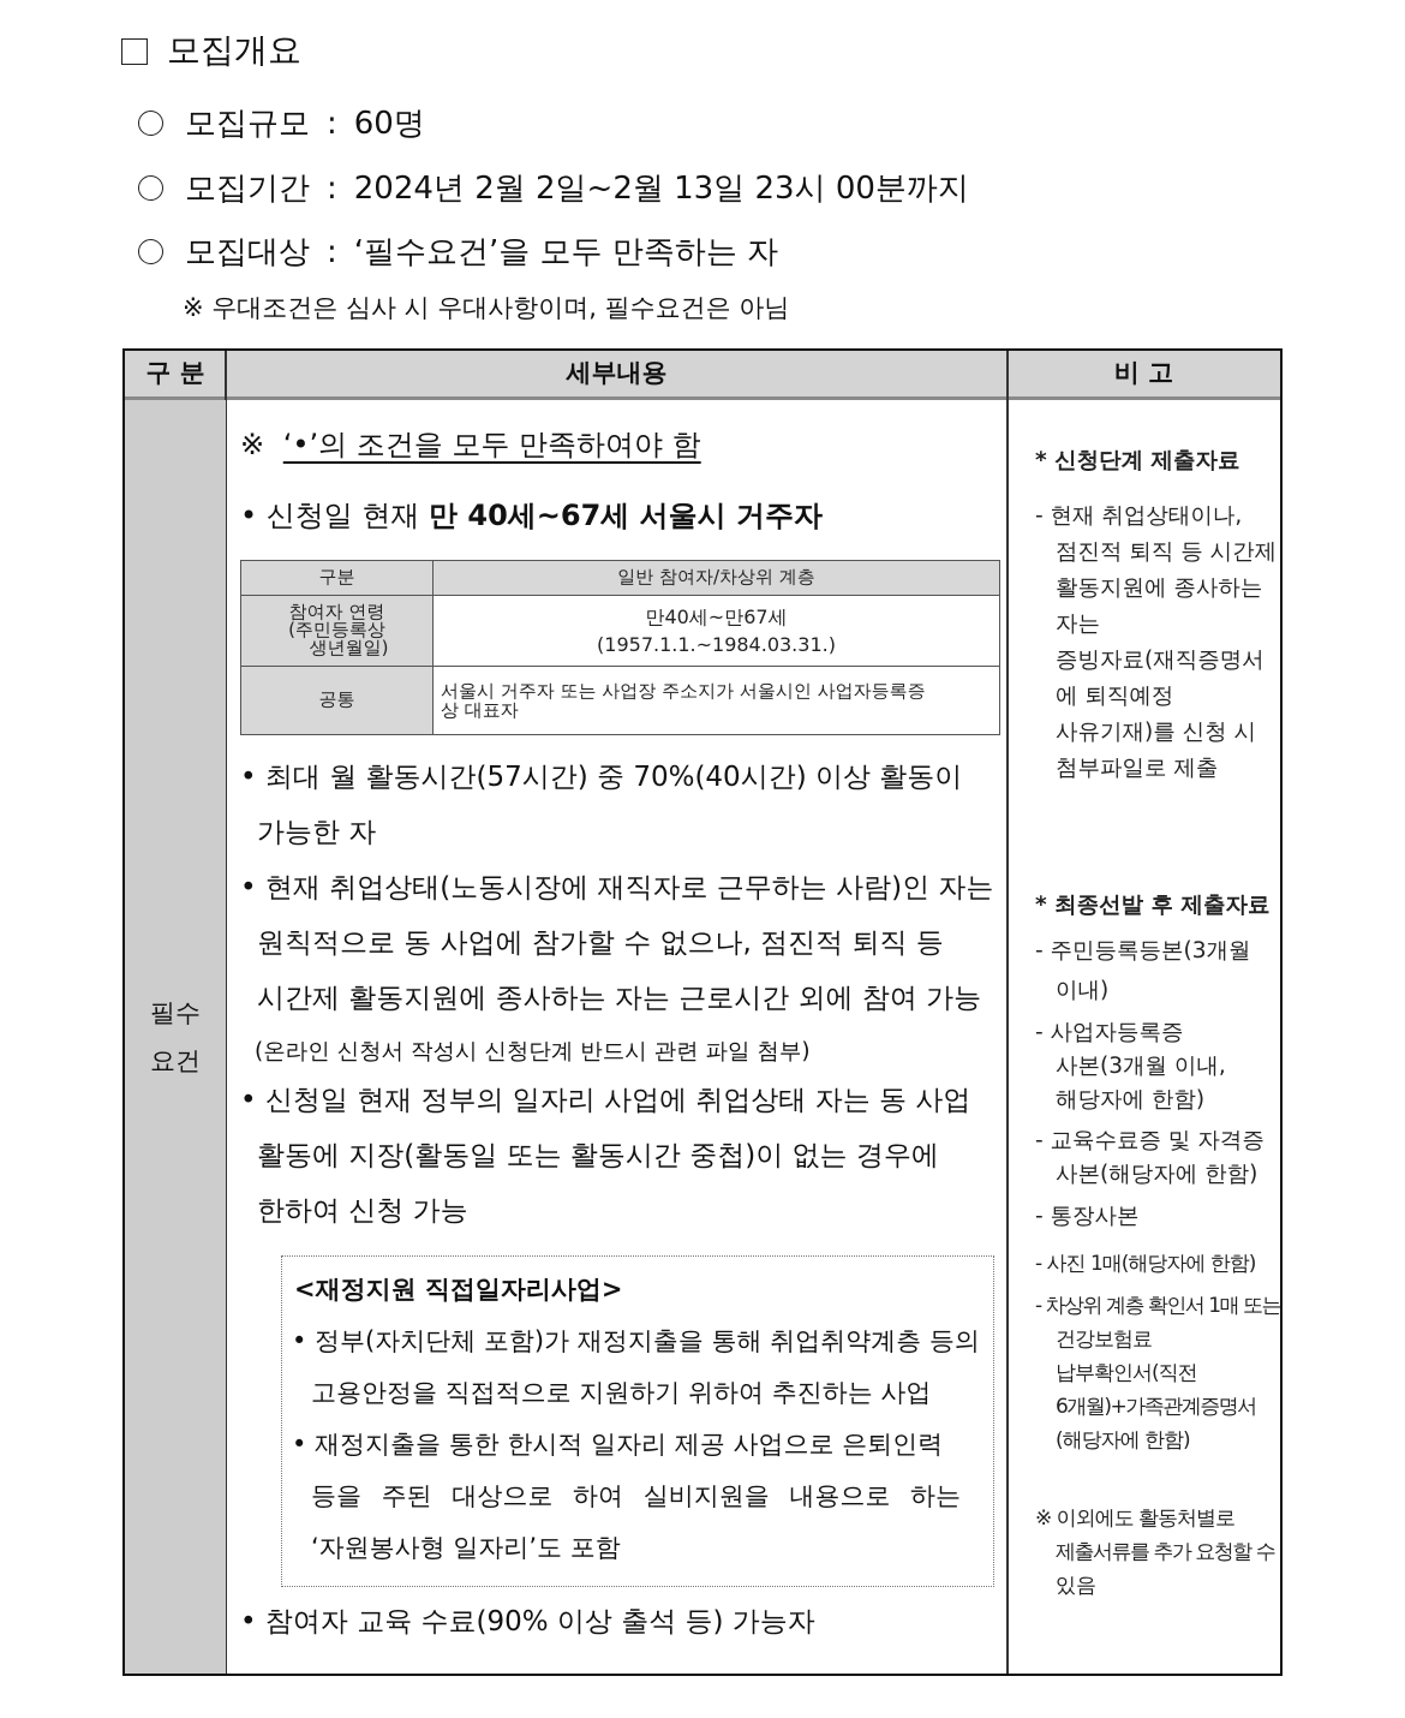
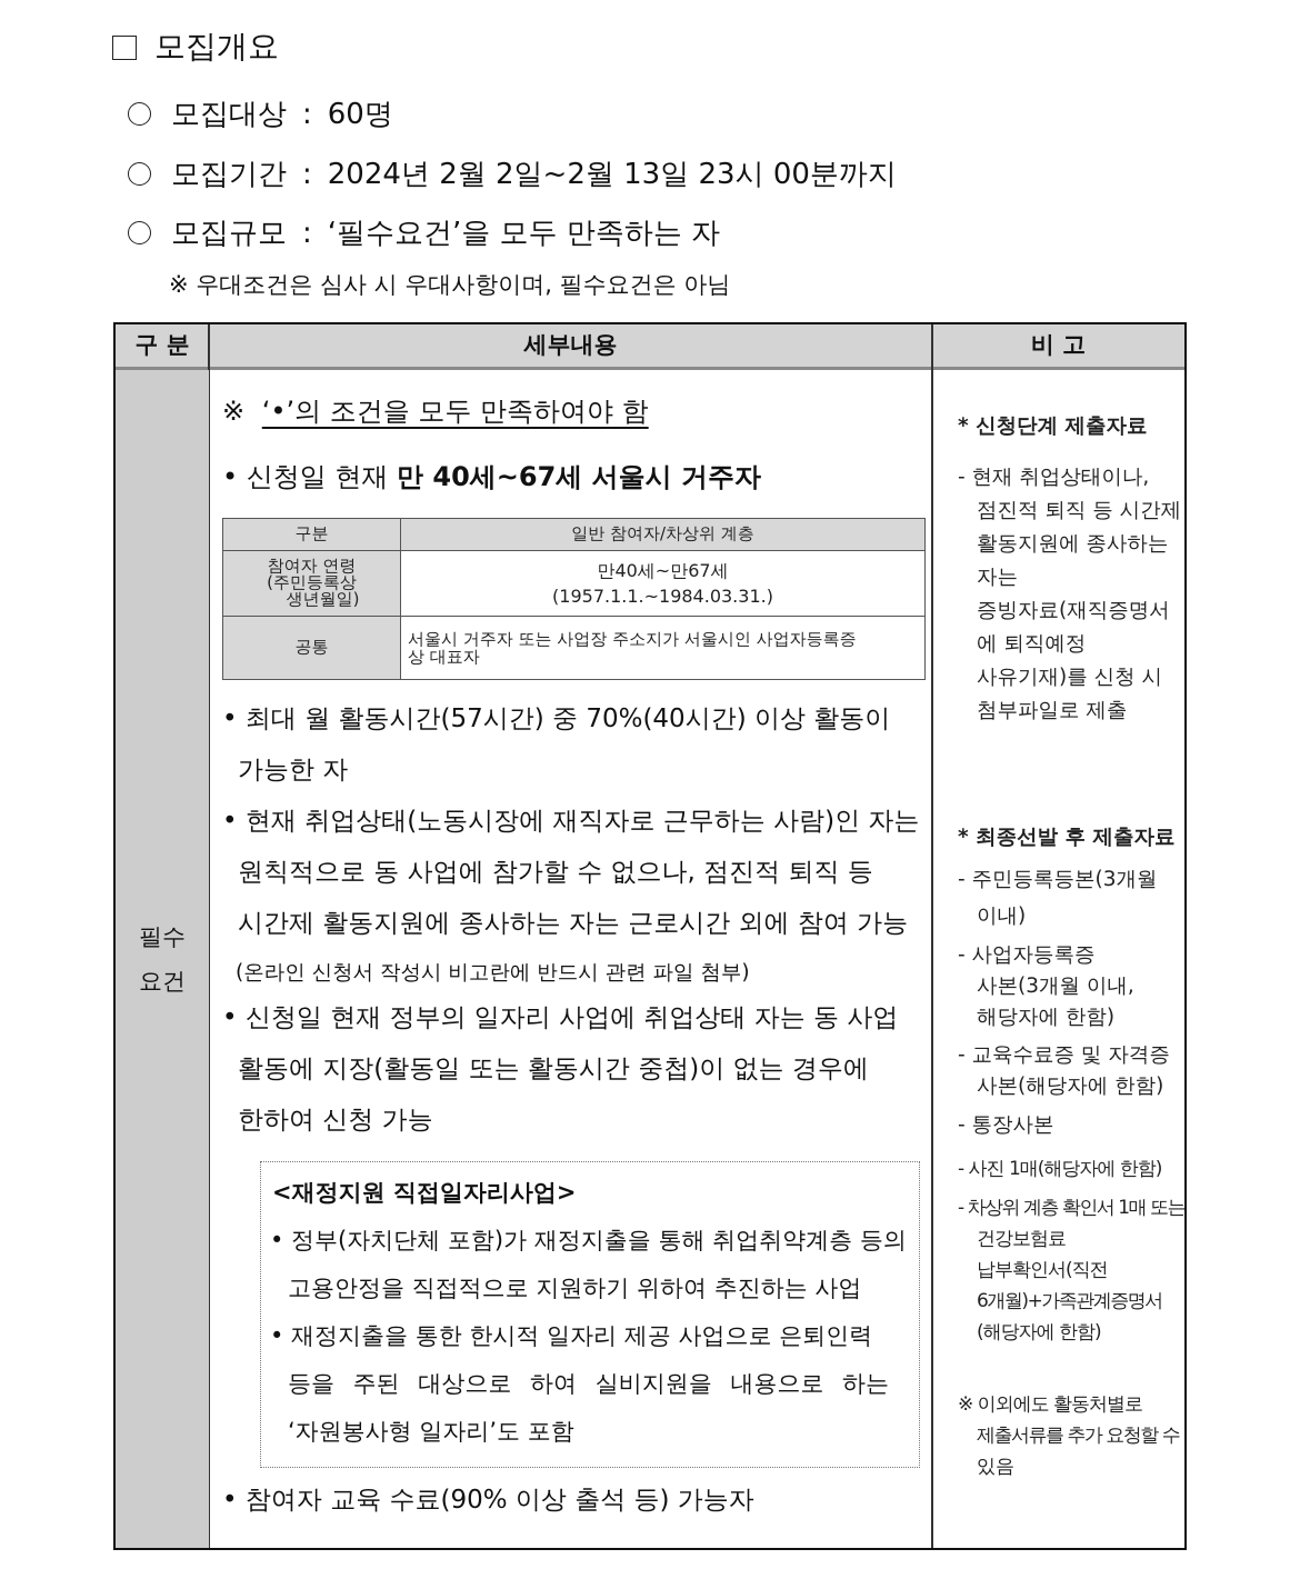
  모집개요
- 모집규모
+ 모집대상
  :
  60명
  모집기간
  :
  2024년 2월 2일~2월 13일 23시 00분까지
- 모집대상
+ 모집규모
  :
  ‘필수요건’을 모두 만족하는 자
  ※ 우대조건은 심사 시 우대사항이며, 필수요건은 아님
  구 분
  세부내용
  비 고
  필수
  요건
  ※ ‘•’의 조건을 모두 만족하여야 함
  • 신청일 현재 만 40세~67세 서울시 거주자
  구분	일반 참여자/차상위 계층
  참여자 연령 (주민등록상 생년월일)	만40세~만67세 (1957.1.1.~1984.03.31.)
  공통	서울시 거주자 또는 사업장 주소지가 서울시인 사업자등록증 상 대표자
  • 최대 월 활동시간(57시간) 중 70%(40시간) 이상 활동이
  가능한 자
  • 현재 취업상태(노동시장에 재직자로 근무하는 사람)인 자는
  원칙적으로 동 사업에 참가할 수 없으나, 점진적 퇴직 등
  시간제 활동지원에 종사하는 자는 근로시간 외에 참여 가능
- (온라인 신청서 작성시 신청단계 반드시 관련 파일 첨부)
+ (온라인 신청서 작성시 비고란에 반드시 관련 파일 첨부)
  • 신청일 현재 정부의 일자리 사업에 취업상태 자는 동 사업
  활동에 지장(활동일 또는 활동시간 중첩)이 없는 경우에
  한하여 신청 가능
  • 참여자 교육 수료(90% 이상 출석 등) 가능자
  <재정지원 직접일자리사업>
  • 정부(자치단체 포함)가 재정지출을 통해 취업취약계층 등의
  고용안정을 직접적으로 지원하기 위하여 추진하는 사업
  • 재정지출을 통한 한시적 일자리 제공 사업으로 은퇴인력
  등을 주된 대상으로 하여 실비지원을 내용으로 하는
  ‘자원봉사형 일자리’도 포함
  * 신청단계 제출자료
  - 현재 취업상태이나,
  점진적 퇴직 등 시간제
  활동지원에 종사하는
  자는
  증빙자료(재직증명서
  에 퇴직예정
  사유기재)를 신청 시
  첨부파일로 제출
  * 최종선발 후 제출자료
  - 주민등록등본(3개월
  이내)
  - 사업자등록증
  사본(3개월 이내,
  해당자에 한함)
  - 교육수료증 및 자격증
  사본(해당자에 한함)
  - 통장사본
  - 사진 1매(해당자에 한함)
  - 차상위 계층 확인서 1매 또는
  건강보험료
  납부확인서(직전
  6개월)+가족관계증명서
  (해당자에 한함)
  ※ 이외에도 활동처별로
  제출서류를 추가 요청할 수
  있음
